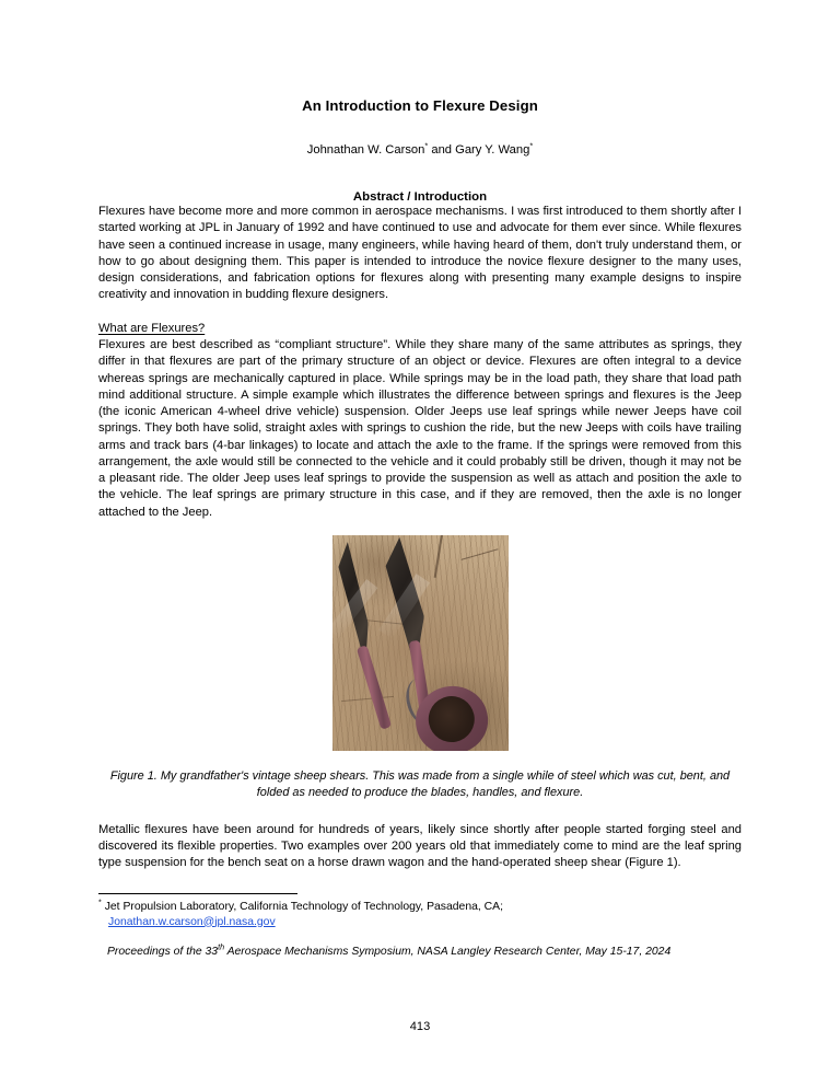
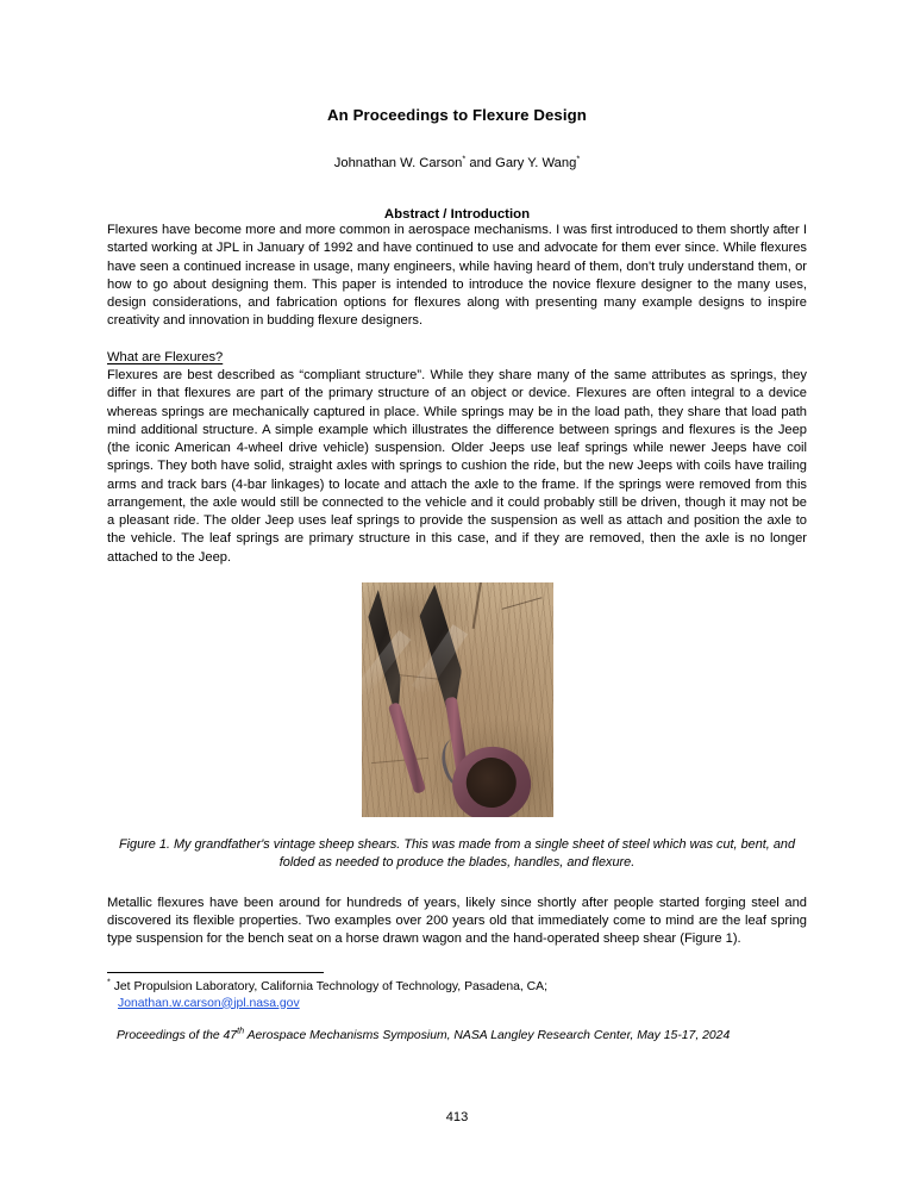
- An Introduction to Flexure Design
+ An Proceedings to Flexure Design
  Johnathan W. Carson* and Gary Y. Wang*
  Abstract / Introduction
  Flexures have become more and more common in aerospace mechanisms. I was first introduced to them shortly after I started working at JPL in January of 1992 and have continued to use and advocate for them ever since. While flexures have seen a continued increase in usage, many engineers, while having heard of them, don't truly understand them, or how to go about designing them. This paper is intended to introduce the novice flexure designer to the many uses, design considerations, and fabrication options for flexures along with presenting many example designs to inspire creativity and innovation in budding flexure designers.
  What are Flexures?
  Flexures are best described as “compliant structure”. While they share many of the same attributes as springs, they differ in that flexures are part of the primary structure of an object or device. Flexures are often integral to a device whereas springs are mechanically captured in place. While springs may be in the load path, they share that load path mind additional structure. A simple example which illustrates the difference between springs and flexures is the Jeep (the iconic American 4-wheel drive vehicle) suspension. Older Jeeps use leaf springs while newer Jeeps have coil springs. They both have solid, straight axles with springs to cushion the ride, but the new Jeeps with coils have trailing arms and track bars (4-bar linkages) to locate and attach the axle to the frame. If the springs were removed from this arrangement, the axle would still be connected to the vehicle and it could probably still be driven, though it may not be a pleasant ride. The older Jeep uses leaf springs to provide the suspension as well as attach and position the axle to the vehicle. The leaf springs are primary structure in this case, and if they are removed, then the axle is no longer attached to the Jeep.
- Figure 1. My grandfather's vintage sheep shears. This was made from a single while of steel which was cut, bent, and folded as needed to produce the blades, handles, and flexure.
+ Figure 1. My grandfather's vintage sheep shears. This was made from a single sheet of steel which was cut, bent, and folded as needed to produce the blades, handles, and flexure.
  Metallic flexures have been around for hundreds of years, likely since shortly after people started forging steel and discovered its flexible properties. Two examples over 200 years old that immediately come to mind are the leaf spring type suspension for the bench seat on a horse drawn wagon and the hand-operated sheep shear (Figure 1).
  * Jet Propulsion Laboratory, California Technology of Technology, Pasadena, CA;
  Jonathan.w.carson@jpl.nasa.gov
- Proceedings of the 33th Aerospace Mechanisms Symposium, NASA Langley Research Center, May 15-17, 2024
+ Proceedings of the 47th Aerospace Mechanisms Symposium, NASA Langley Research Center, May 15-17, 2024
  413
